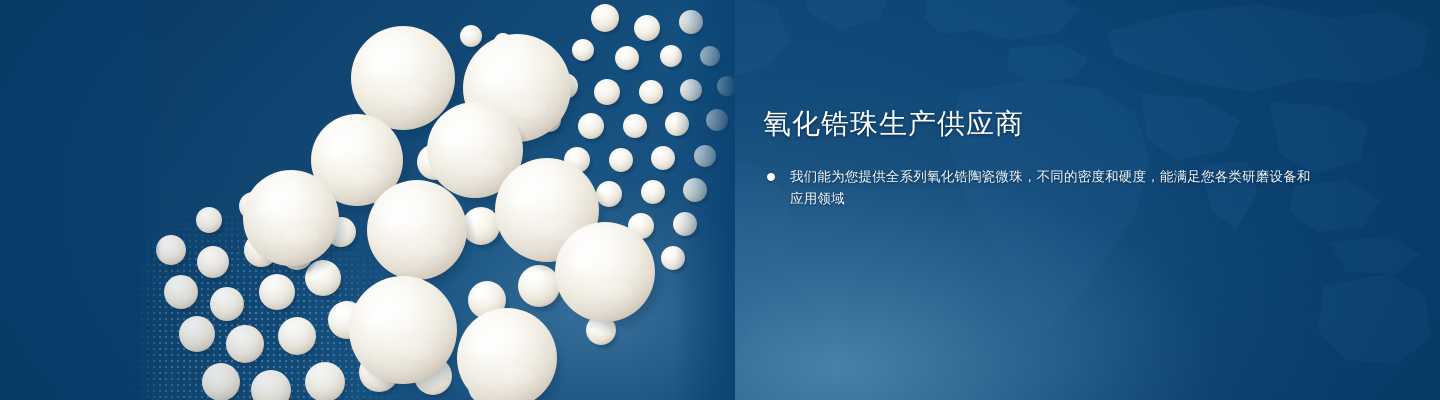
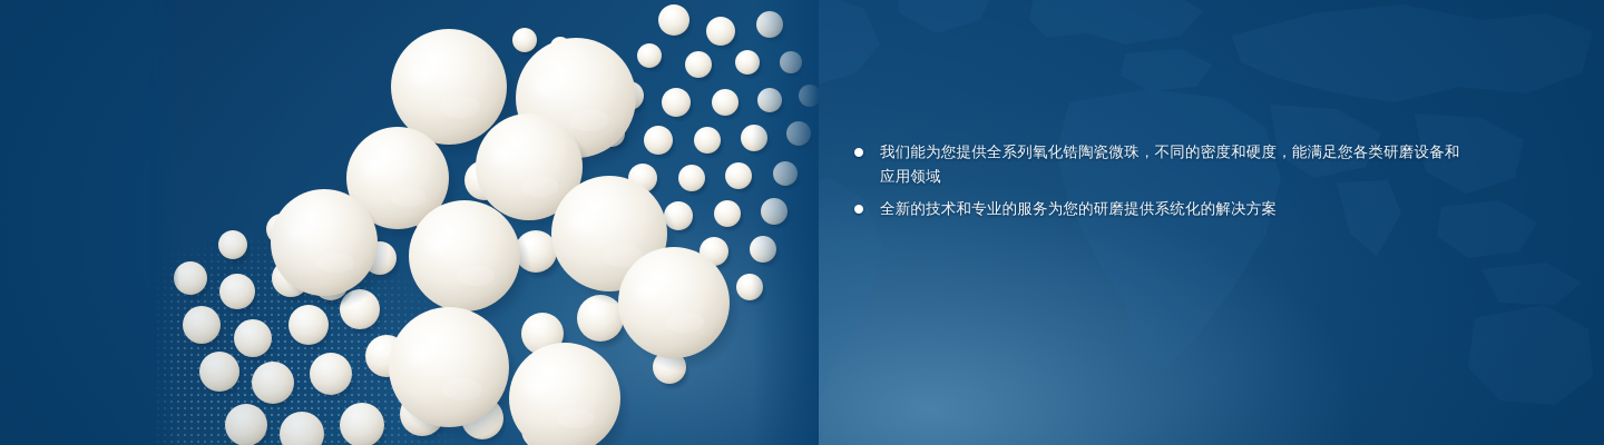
- 氧化锆珠生产供应商
  我们能为您提供全系列氧化锆陶瓷微珠，不同的密度和硬度，能满足您各类研磨设备和应用领域
+ 全新的技术和专业的服务为您的研磨提供系统化的解决方案
